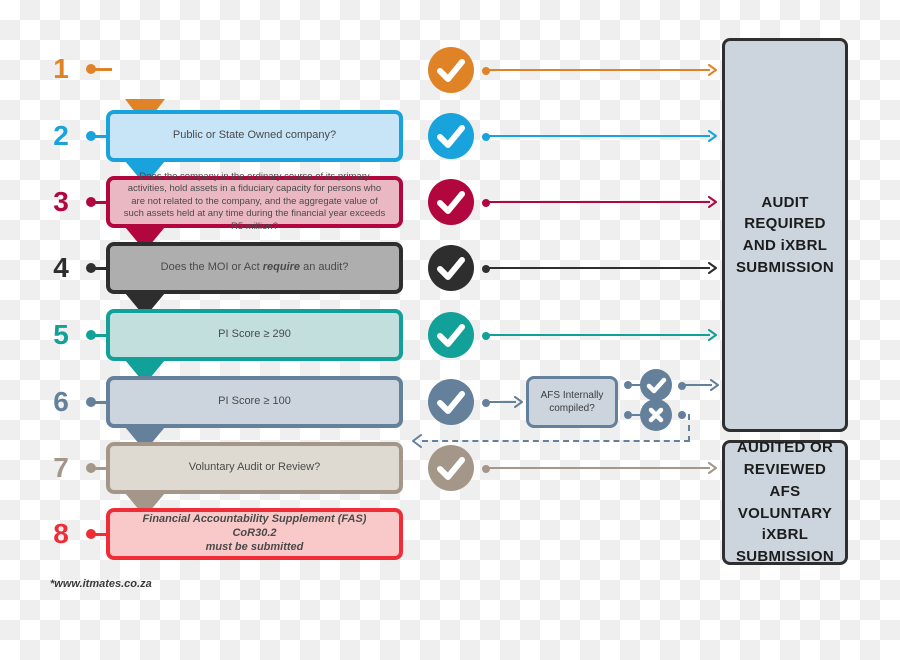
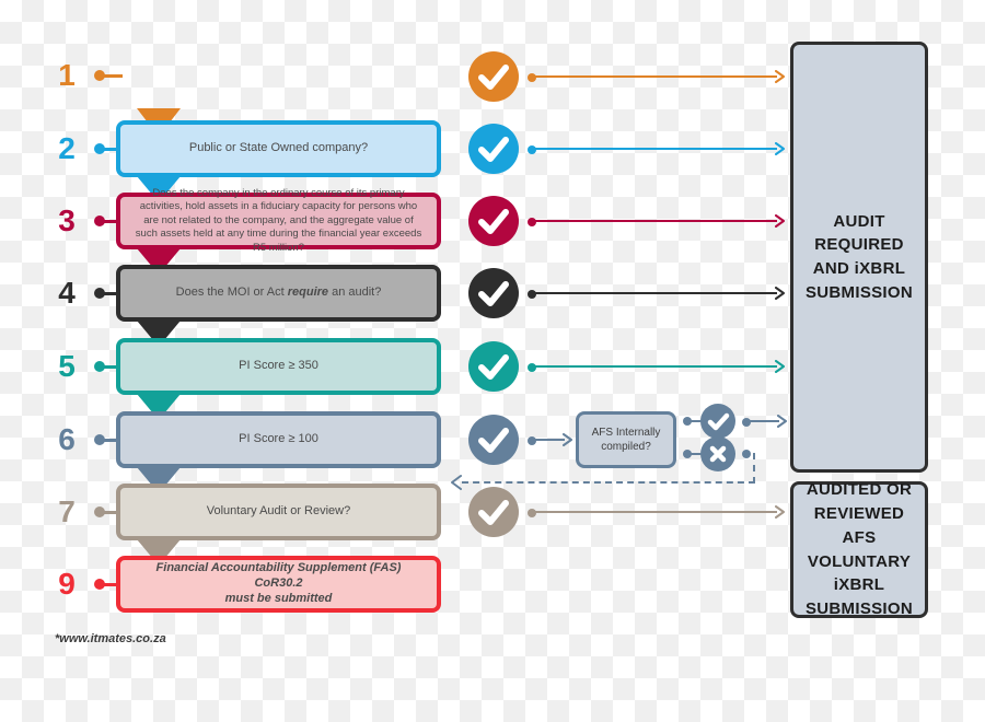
  AUDIT
  REQUIRED
  AND iXBRL
  SUBMISSION
  AUDITED OR
  REVIEWED AFS
  VOLUNTARY
  iXBRL
  SUBMISSION
  1
  2
  Public or State Owned company?
  3
  Does the company in the ordinary course of its primary activities, hold assets in a fiduciary capacity for persons who are not related to the company, and the aggregate value of such assets held at any time during the financial year exceeds R5 million?
  4
  Does the MOI or Act require an audit?
  5
- PI Score ≥ 290
+ PI Score ≥ 350
  6
  PI Score ≥ 100
  AFS Internally
  compiled?
  7
  Voluntary Audit or Review?
- 8
+ 9
  Financial Accountability Supplement (FAS) CoR30.2
  must be submitted
  *www.itmates.co.za
